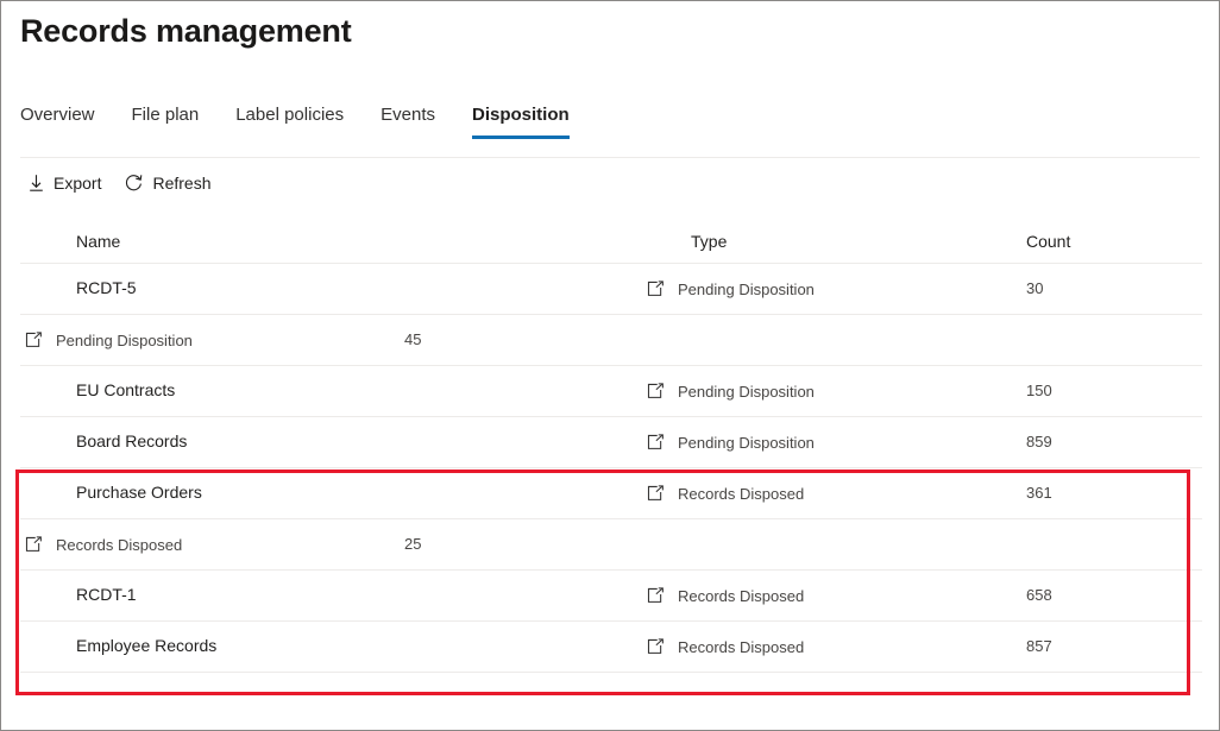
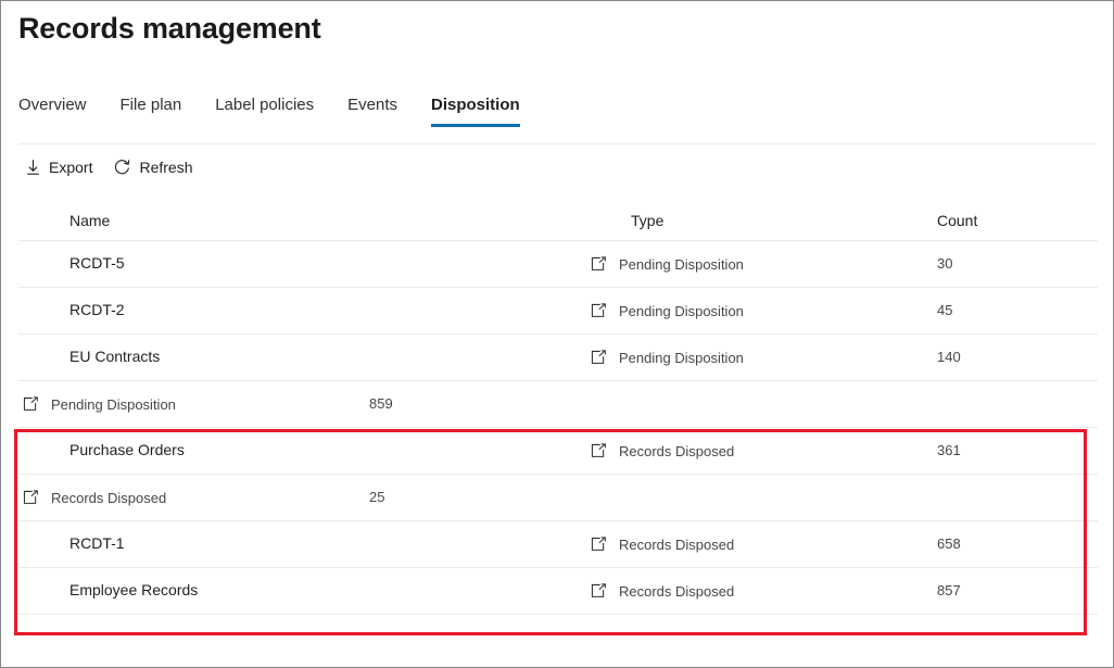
  Records management
  Overview
  File plan
  Label policies
  Events
  Disposition
  Export
  Refresh
  Name
  Type
  Count
  RCDT-5
  Pending Disposition
  30
+ RCDT-2
  Pending Disposition
  45
  EU Contracts
  Pending Disposition
- 150
+ 140
- Board Records
  Pending Disposition
  859
  Purchase Orders
  Records Disposed
  361
  Records Disposed
  25
  RCDT-1
  Records Disposed
  658
  Employee Records
  Records Disposed
  857
